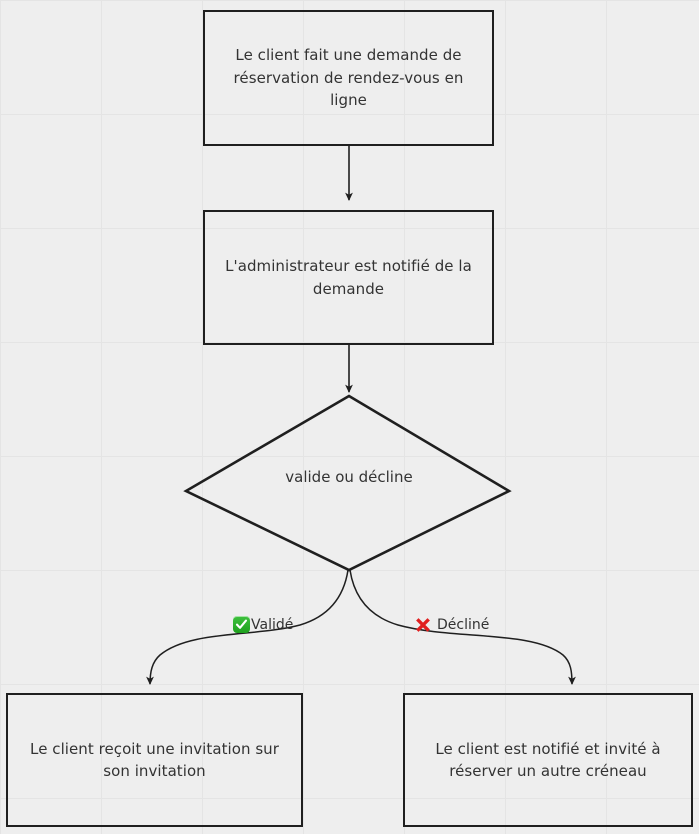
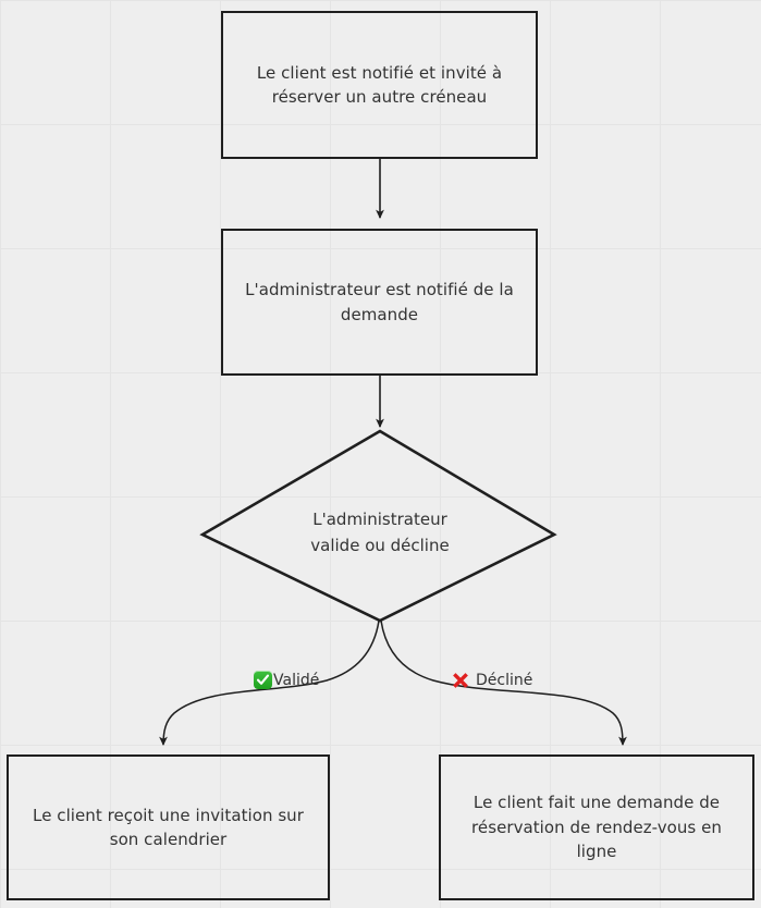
- Le client fait une demande de réservation de rendez-vous en ligne
+ Le client est notifié et invité à réserver un autre créneau
  L'administrateur est notifié de la demande
+ L'administrateur
  valide ou décline
  Validé
  Décliné
- Le client reçoit une invitation sur son invitation
+ Le client reçoit une invitation sur son calendrier
- Le client est notifié et invité à réserver un autre créneau
+ Le client fait une demande de réservation de rendez-vous en ligne
